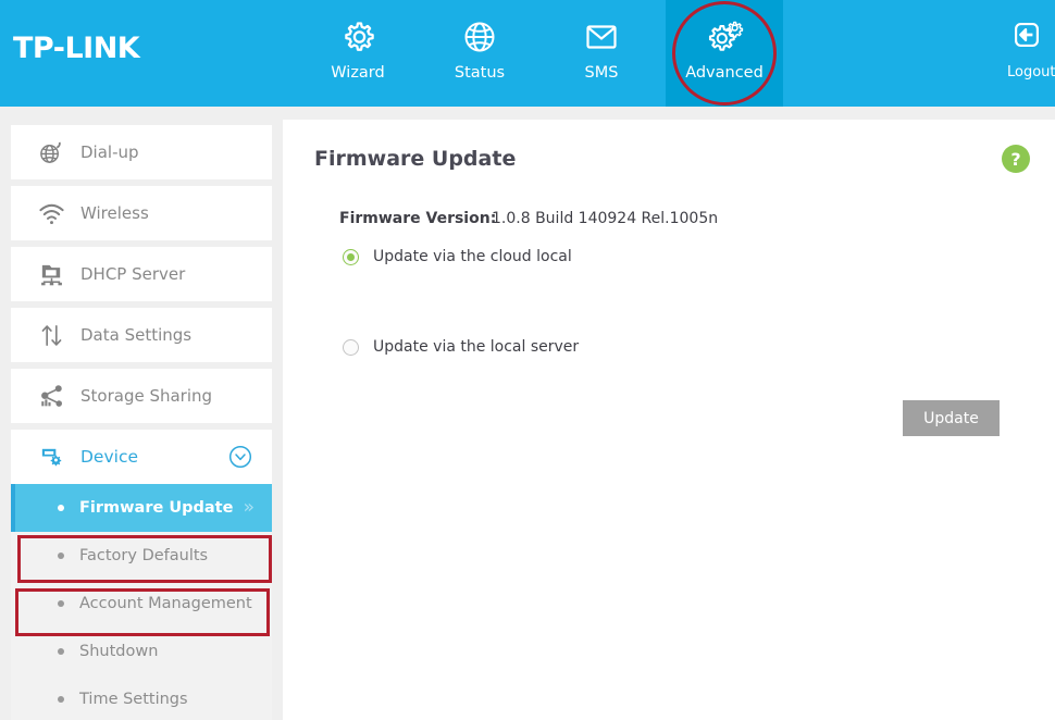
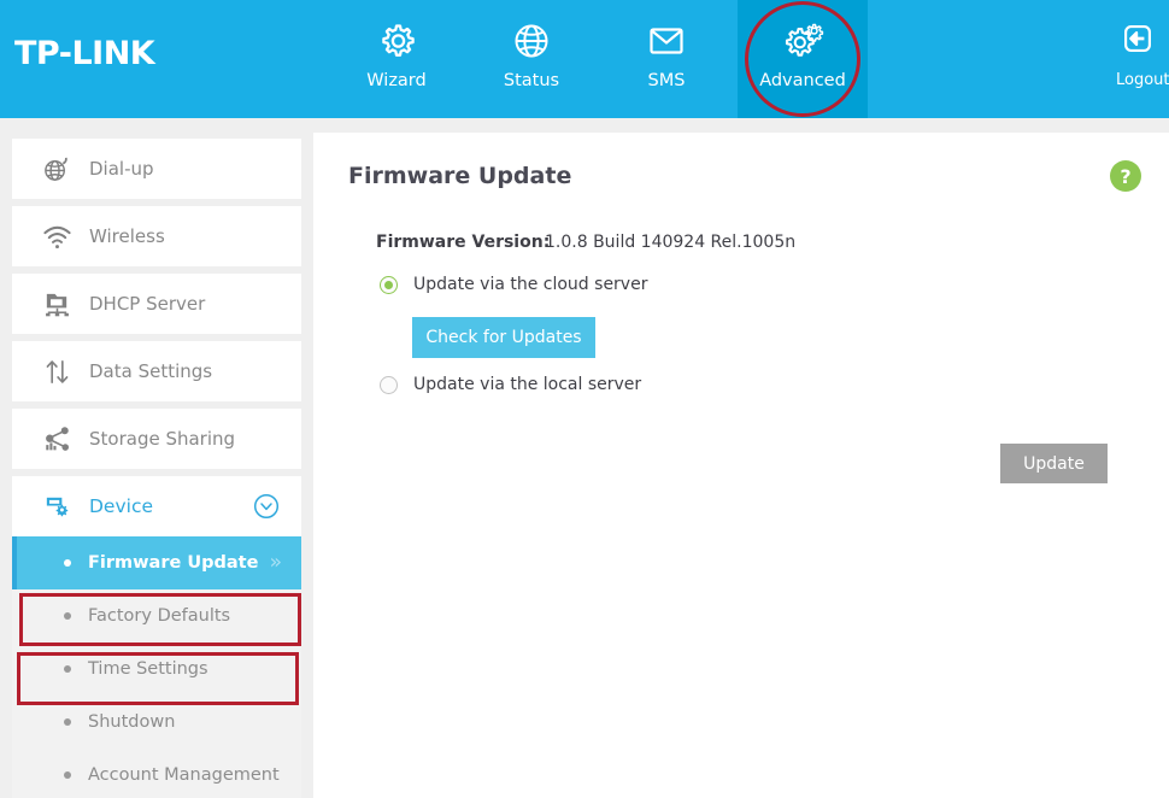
  TP-LINK
  Wizard
  Status
  SMS
  Advanced
  Logout
  Dial-up
  Wireless
  DHCP Server
  Data Settings
  Storage Sharing
  Device
  Firmware Update
  »
  Factory Defaults
- Account Management
+ Time Settings
  Shutdown
- Time Settings
+ Account Management
  Firmware Update
  ?
  Firmware Version:
  1.0.8 Build 140924 Rel.1005n
- Update via the cloud local
+ Update via the cloud server
+ Check for Updates
  Update via the local server
  Update
